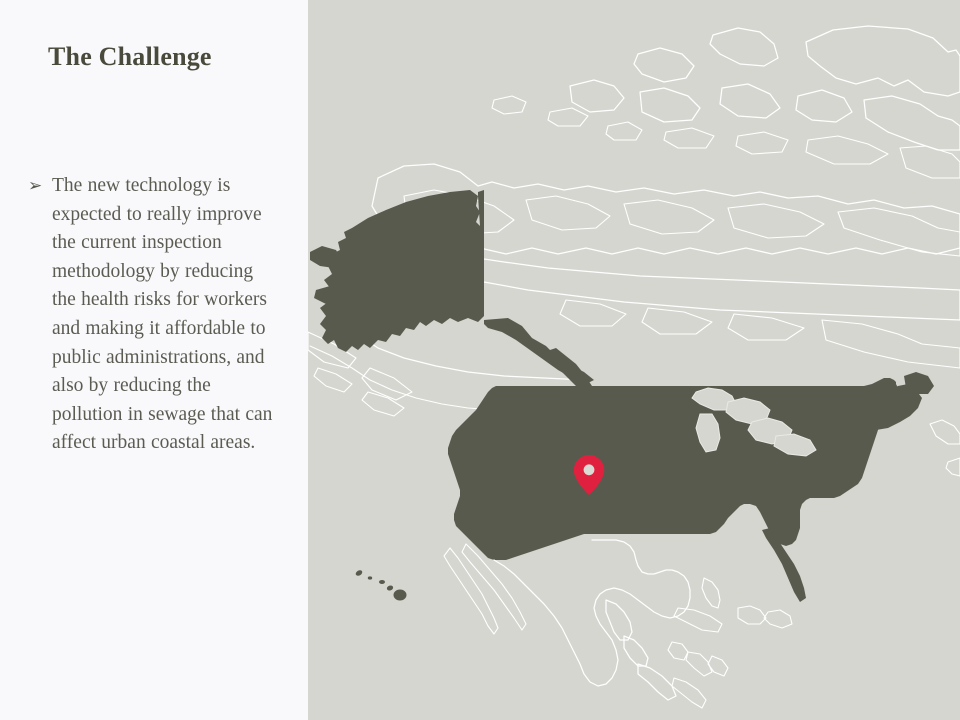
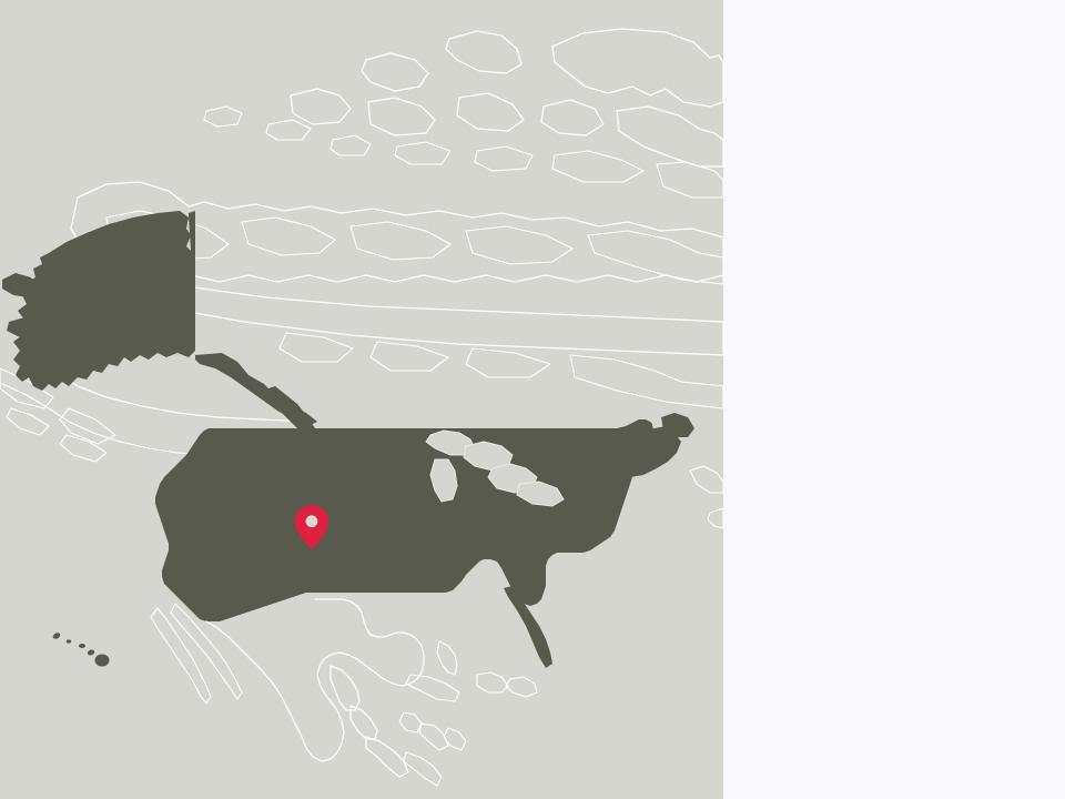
- The Challenge
- ➢
- The new technology is expected to really improve the current inspection methodology by reducing the health risks for workers and making it affordable to public administrations, and also by reducing the pollution in sewage that can affect urban coastal areas.
